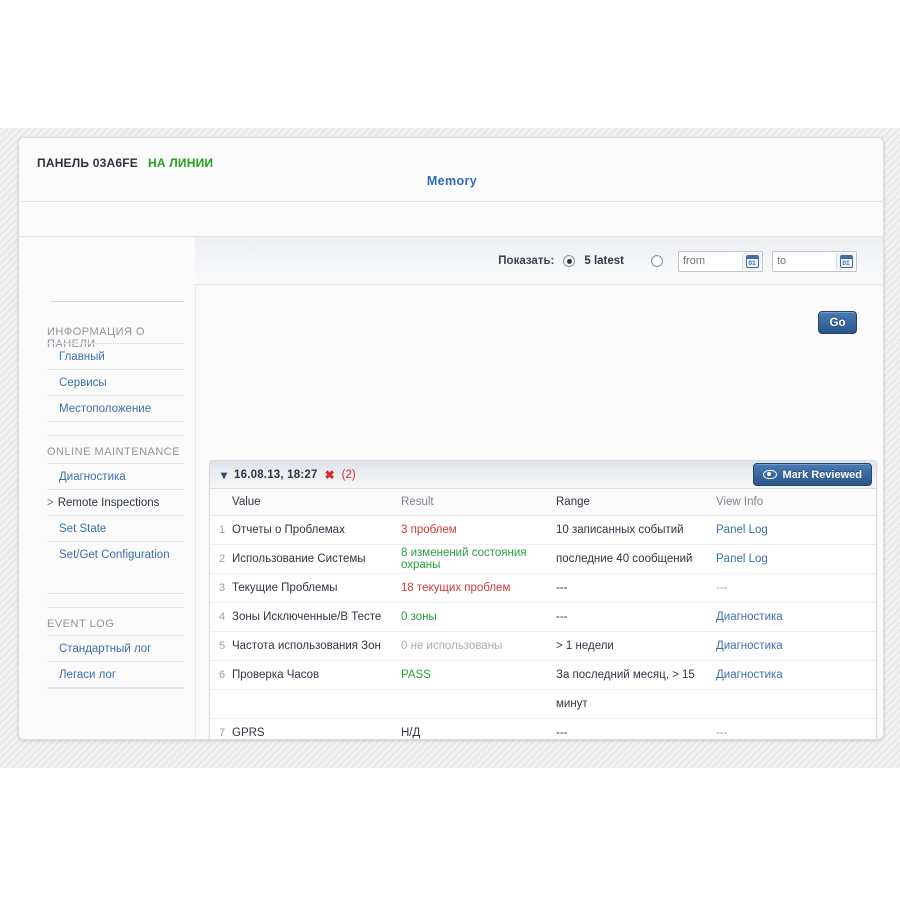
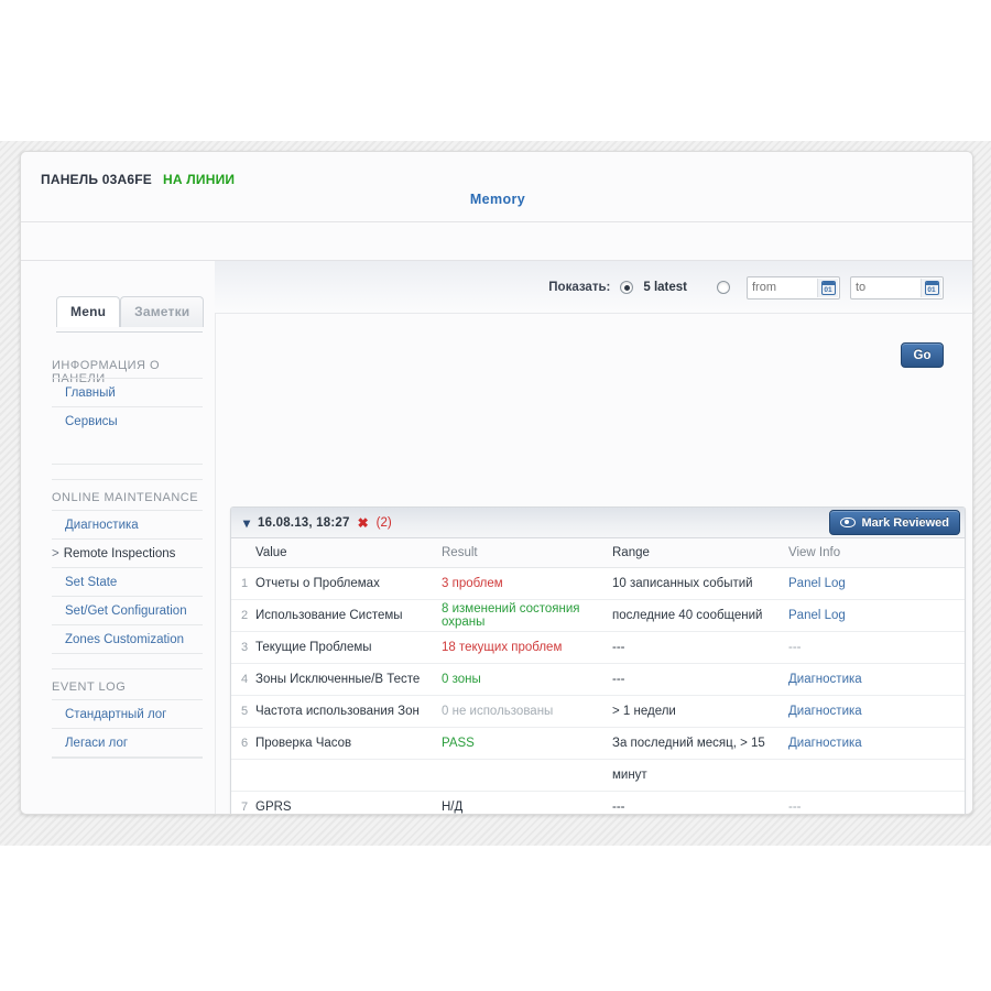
  ПАНЕЛЬ 03A6FE
  НА ЛИНИИ
  Memory
+ Menu
+ Заметки
  ИНФОРМАЦИЯ О ПАНЕЛИ
  Главный
  Сервисы
- Местоположение
  ONLINE MAINTENANCE
  Диагностика
  >
  Remote Inspections
  Set State
  Set/Get Configuration
+ Zones Customization
  EVENT LOG
  Стандартный лог
  Легаси лог
  Показать:
  5 latest
  from
  to
  ▾
  16.08.13, 18:27
  ✖
  (2)
  Mark Reviewed
  Value
  Result
  Range
  View Info
  1
  Отчеты о Проблемах
  3 проблем
  10 записанных событий
  Panel Log
  2
  Использование Системы
  8 изменений состояния охраны
  последние 40 сообщений
  Panel Log
  3
  Текущие Проблемы
  18 текущих проблем
  ---
  ---
  4
  Зоны Исключенные/В Тесте
  0 зоны
  ---
  Диагностика
  5
  Частота использования Зон
  0 не использованы
  > 1 недели
  Диагностика
  6
  Проверка Часов
  PASS
  За последний месяц, > 15
  Диагностика
  минут
  7
  GPRS
  Н/Д
  ---
  ---
  Go
